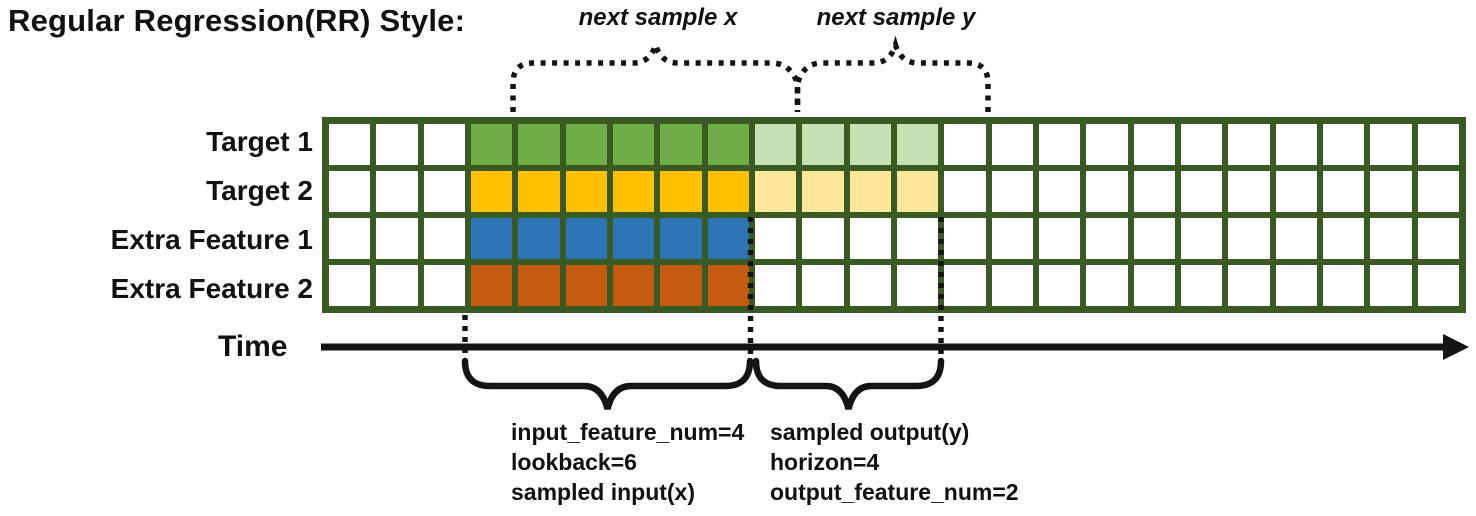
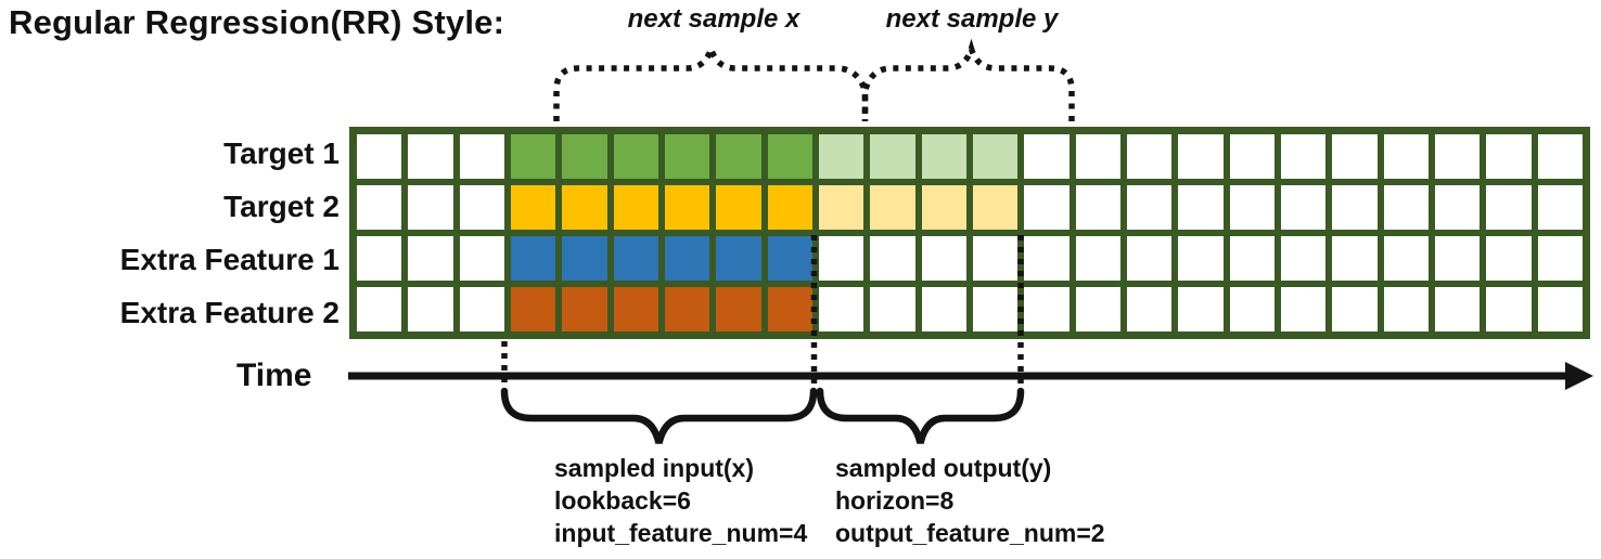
  Regular Regression(RR) Style:
  Target 1
  Target 2
  Extra Feature 1
  Extra Feature 2
  next sample x
  next sample y
  Time
- input_feature_num=4
+ sampled input(x)
  lookback=6
- sampled input(x)
+ input_feature_num=4
  sampled output(y)
- horizon=4
+ horizon=8
  output_feature_num=2
